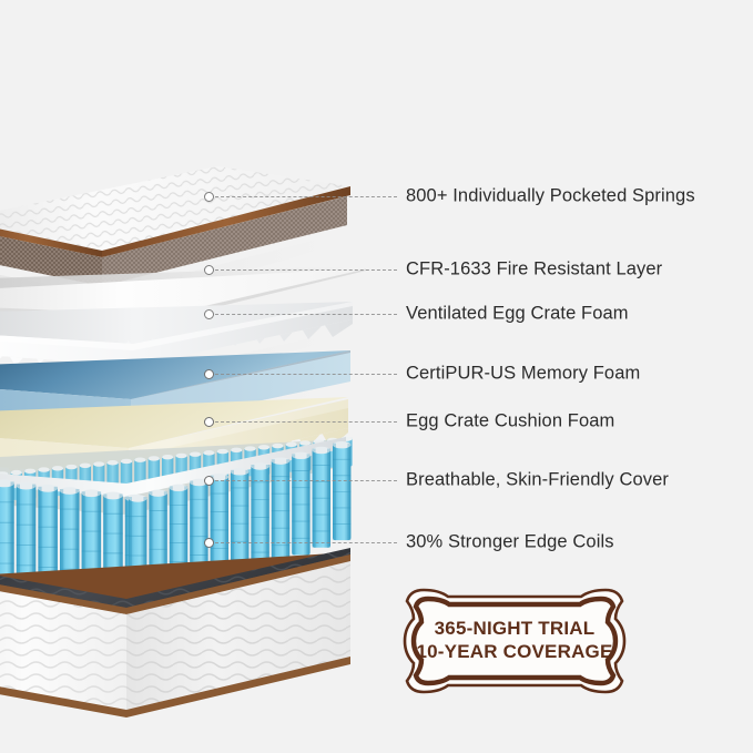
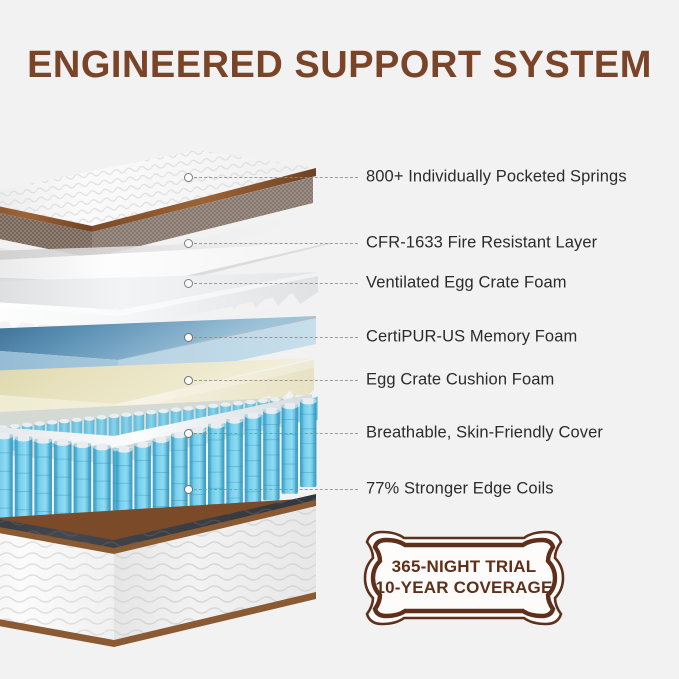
+ ENGINEERED SUPPORT SYSTEM
  800+ Individually Pocketed Springs
  CFR-1633 Fire Resistant Layer
  Ventilated Egg Crate Foam
  CertiPUR-US Memory Foam
  Egg Crate Cushion Foam
  Breathable, Skin-Friendly Cover
- 30% Stronger Edge Coils
+ 77% Stronger Edge Coils
  365-NIGHT TRIAL
  10-YEAR COVERAGE
